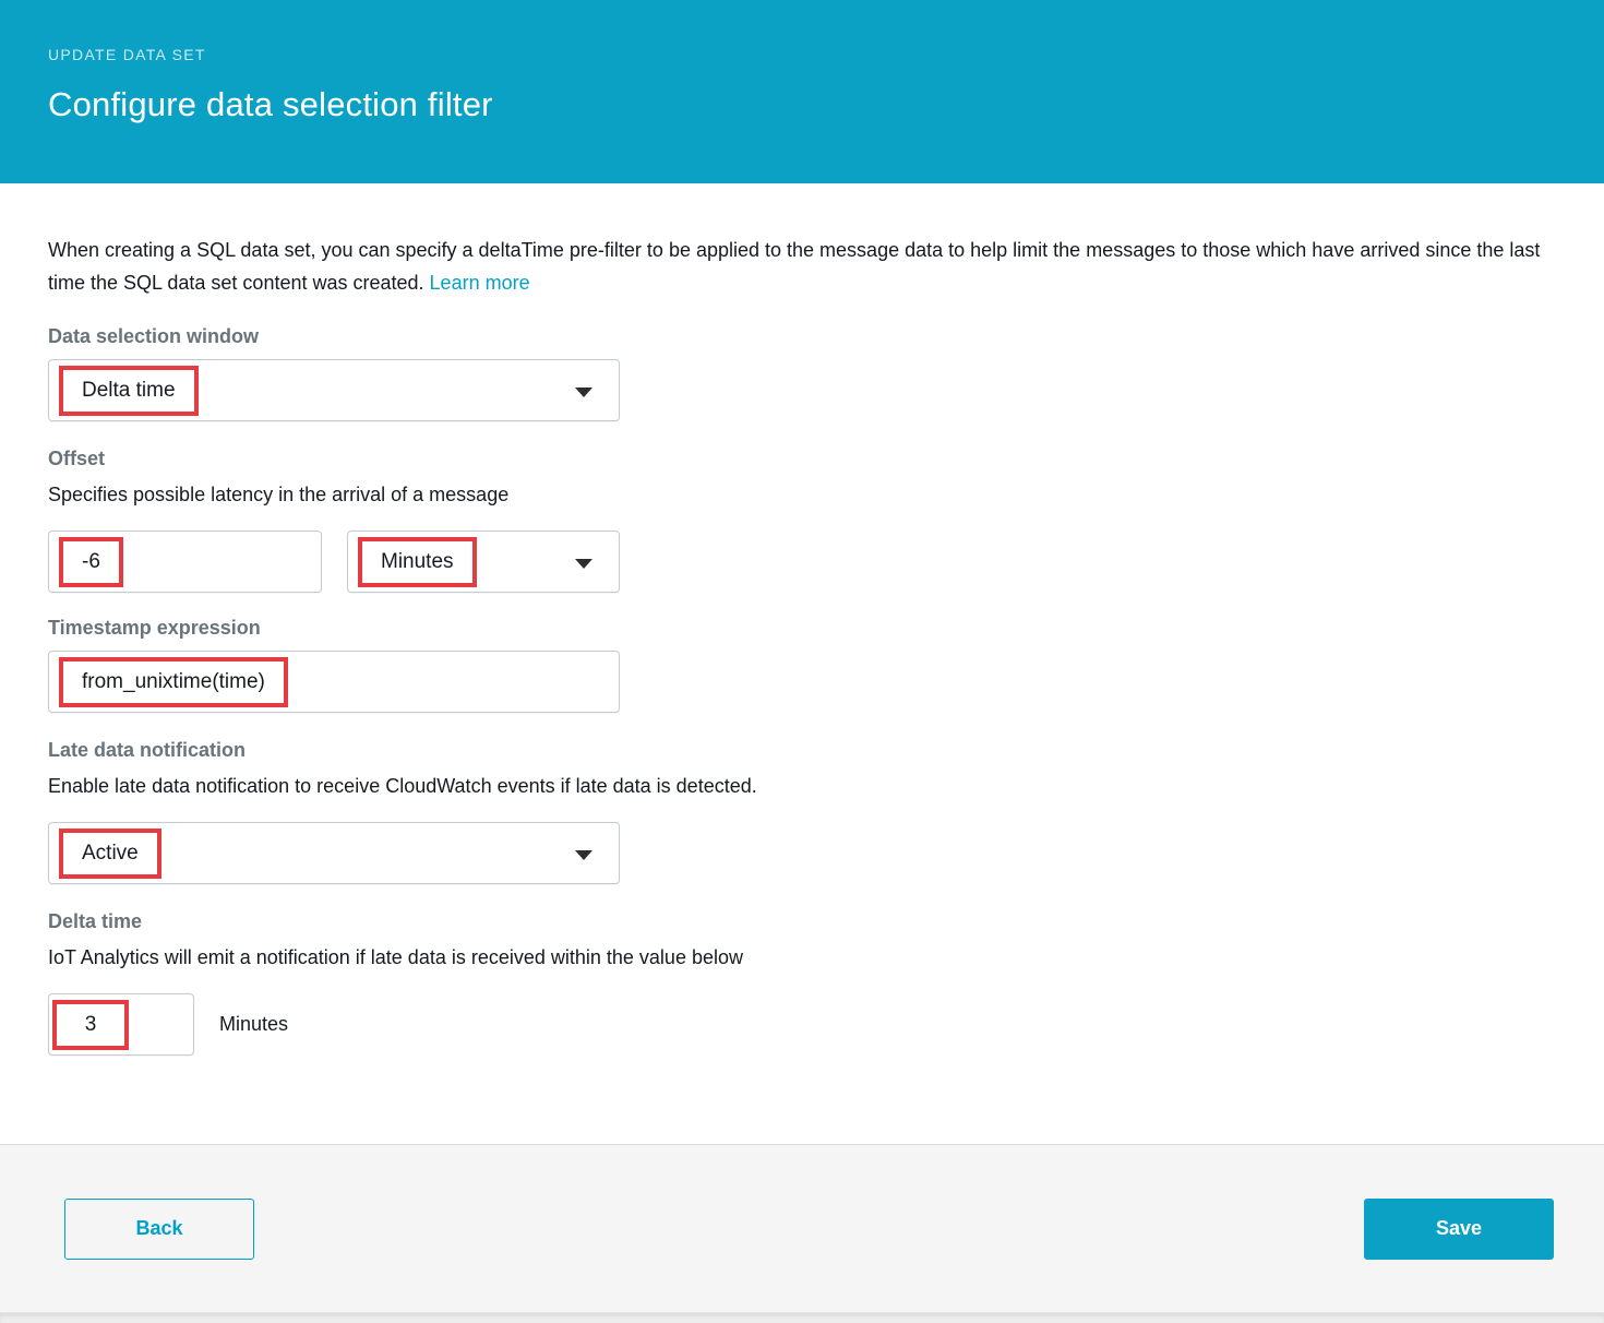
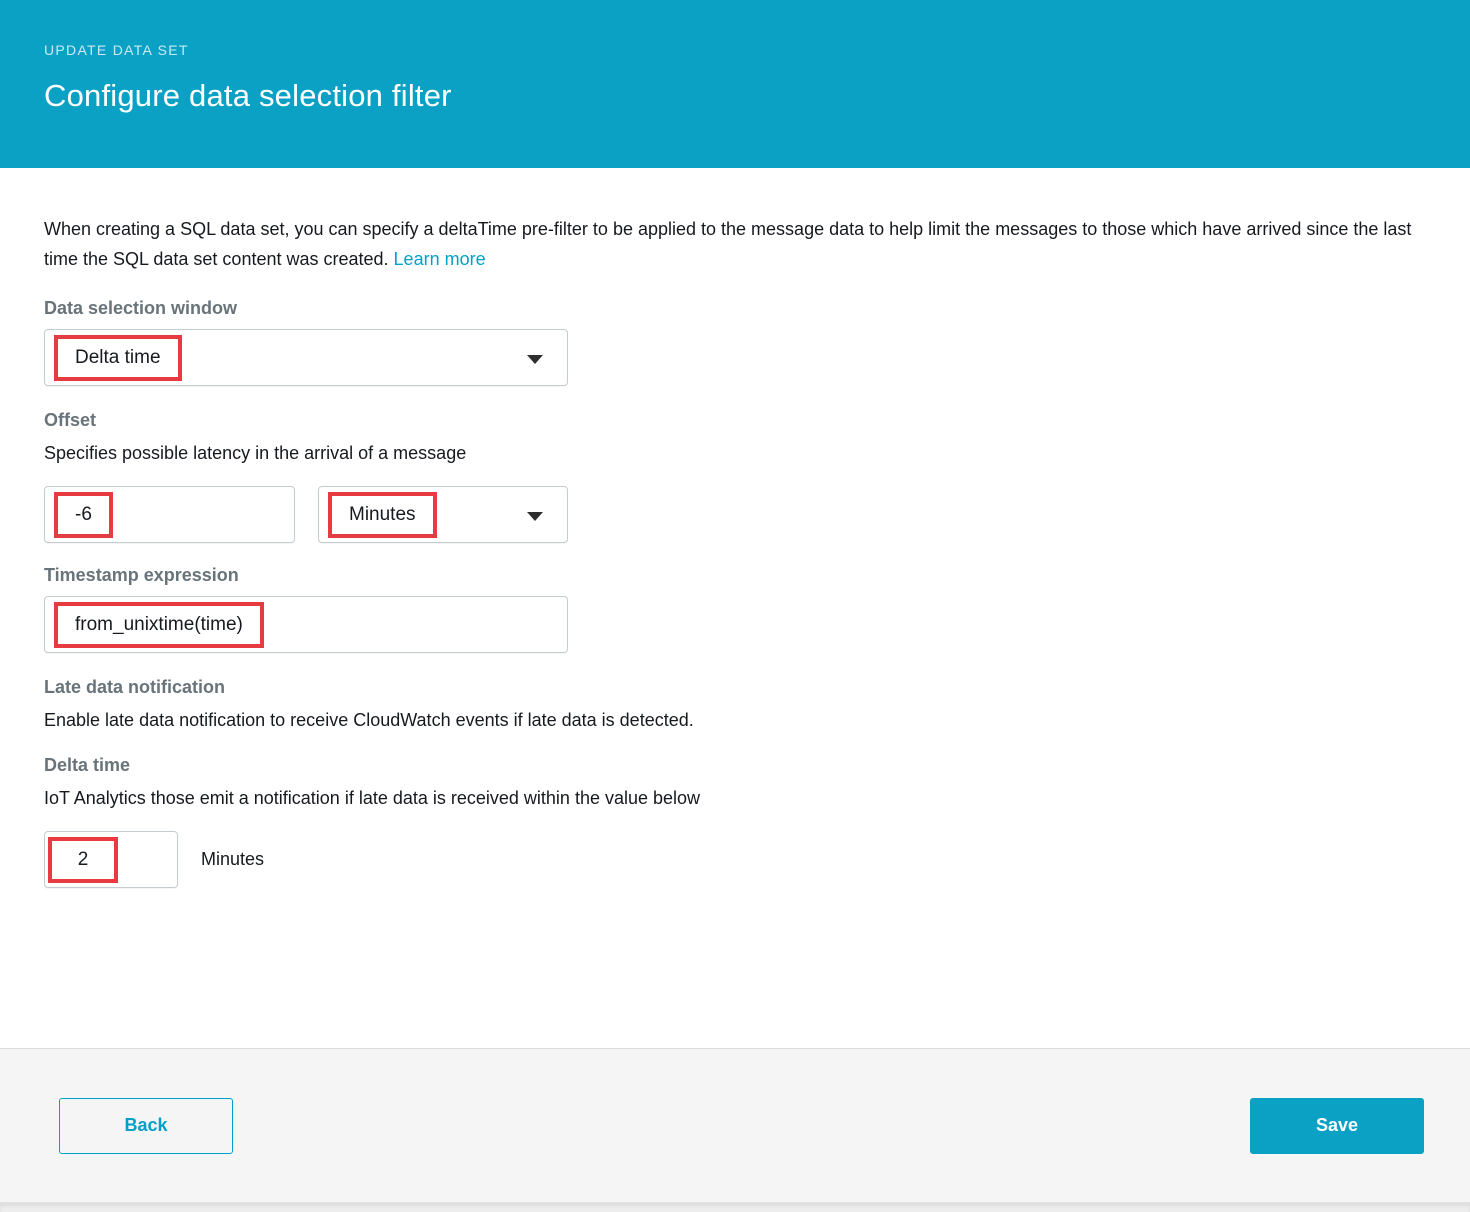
  UPDATE DATA SET
  Configure data selection filter
  When creating a SQL data set, you can specify a deltaTime pre-filter to be applied to the message data to help limit the messages to those which have arrived since the last time the SQL data set content was created. Learn more
  Data selection window
  Delta time
  Offset
  Specifies possible latency in the arrival of a message
  -6
  Minutes
  Timestamp expression
  from_unixtime(time)
  Late data notification
  Enable late data notification to receive CloudWatch events if late data is detected.
- Active
  Delta time
- IoT Analytics will emit a notification if late data is received within the value below
+ IoT Analytics those emit a notification if late data is received within the value below
- 3
+ 2
  Minutes
  Back
  Save
